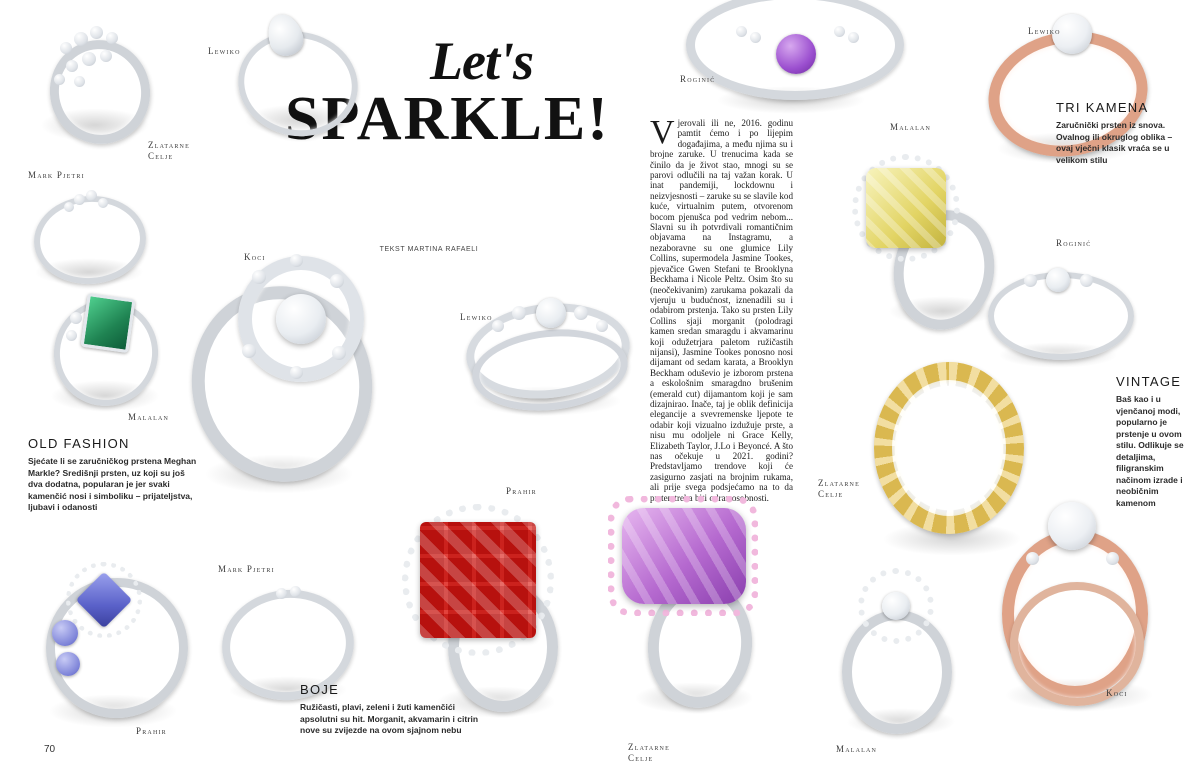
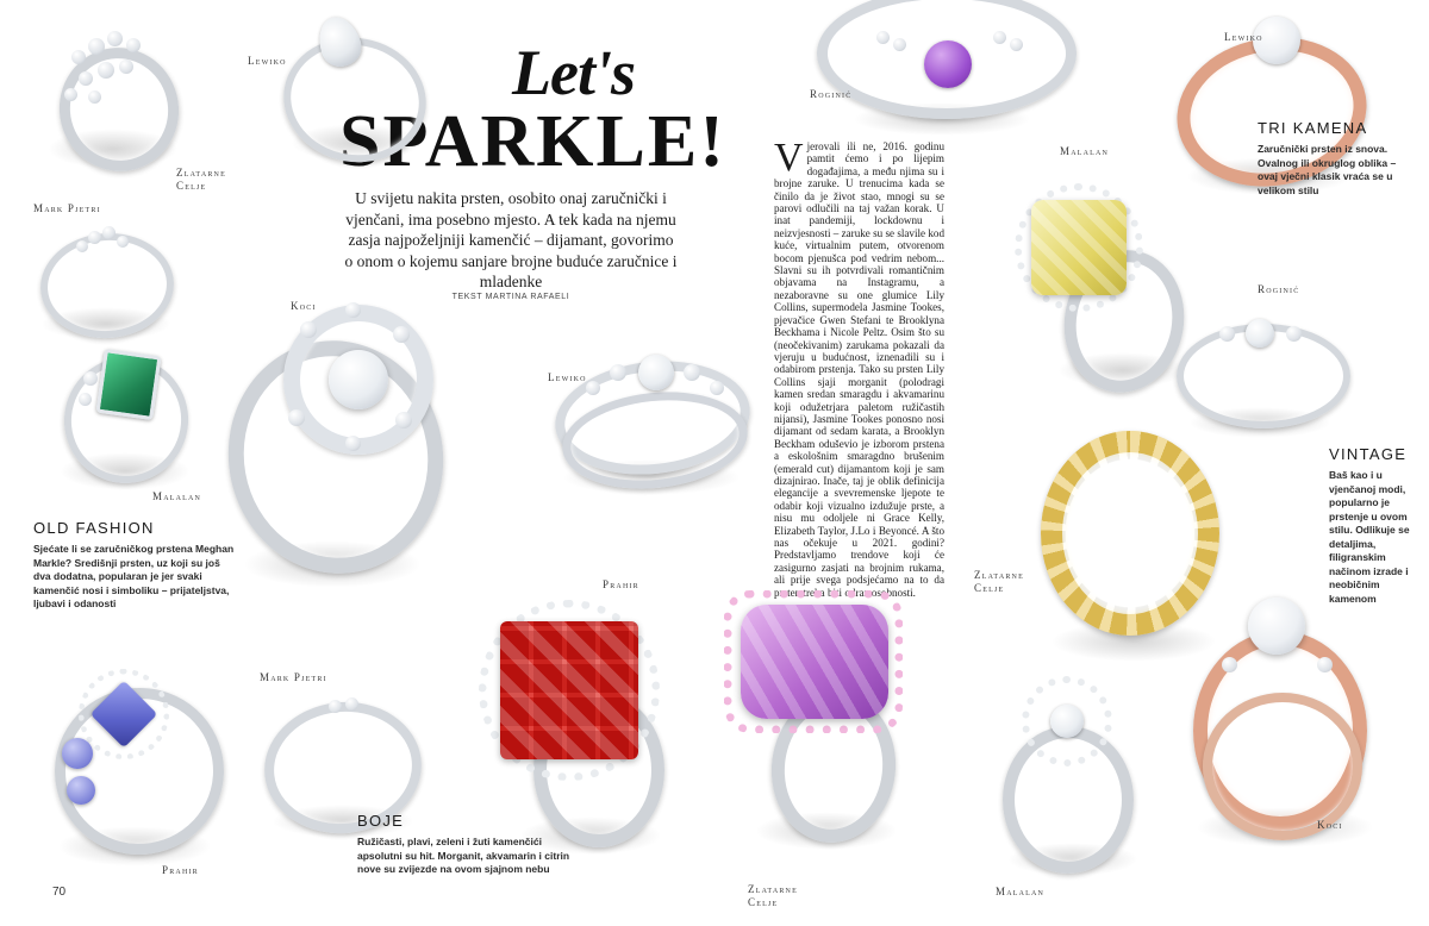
  Let's
  ARKLE!
+ U svijetu nakita prsten, osobito onaj zaručnički i vjenčani, ima posebno mjesto. A tek kada na njemu zasja najpoželjniji kamenčić – dijamant, govorimo o onom o kojemu sanjare brojne buduće zaručnice i mladenke
  V
  jerovali ili ne, 2016. godinu pamtit ćemo i po lijepim događajima, a među njima su i brojne zaruke. U trenucima kada se činilo da je život stao, mnogi su se parovi odlučili na taj važan korak. U inat pandemiji, lockdownu i neizvjesnosti – zaruke su se slavile kod kuće, virtualnim putem, otvorenom bocom pjenušca pod vedrim nebom... Slavni su ih potvrdivali romantičnim objavama na Instagramu, a nezaboravne su one glumice Lily Collins, supermodela Jasmine Tookes, pjevačice Gwen Stefani te Brooklyna Beckhama i Nicole Peltz. Osim što su (neočekivanim) zarukama pokazali da vjeruju u budućnost, iznenadili su i odabirom prstenja. Tako su prsten Lily Collins sjaji morganit (polodragi kamen sredan smaragdu i akvamarinu koji odužetrjara paletom ružičastih nijansi), Jasmine Tookes ponosno nosi dijamant od sedam karata, a Brooklyn Beckham oduševio je izborom prstena a eskološnim smaragdno brušenim (emerald cut) dijamantom koji je sam dizajnirao. Inače, taj je oblik definicija elegancije a svevremenske ljepote te odabir koji vizualno izdužuje prste, a nisu mu odoljele ni Grace Kelly, Elizabeth Taylor, J.Lo i Beyoncé. A što nas očekuje u 2021. godini? Predstavljamo trendove koji će zasigurno zasjati na brojnim rukama, ali prije svega podsjećamo na to da prsten treba biti odraz osobnosti.
  70
  Zlatarne
  Celje
  Lewiko
  Mark Pjetri
  Malalan
  OLD FASHION
  Sjećate li se zaručničkog prstena Meghan Markle? Središnji prsten, uz koji su još dva dodatna, popularan je jer svaki kamenčić nosi i simboliku – prijateljstva, ljubavi i odanosti
  Prahir
  Koci
  Lewiko
  Mark Pjetri
  Prahir
  BOJE
  Ružičasti, plavi, zeleni i žuti kamenčići apsolutni su hit. Morganit, akvamarin i citrin nove su zvijezde na ovom sjajnom nebu
  Zlatarne
  Celje
  Roginić
  Malalan
  Lewiko
  TRI KAMENA
  Zaručnički prsten iz snova. Ovalnog ili okruglog oblika – ovaj vječni klasik vraća se u velikom stilu
  Roginić
  VINTAGE
  Baš kao i u vjenčanoj modi, popularno je prstenje u ovom stilu. Odlikuje se detaljima, filigranskim načinom izrade i neobičnim kamenom
  Zlatarne
  Celje
  Malalan
  Koci
